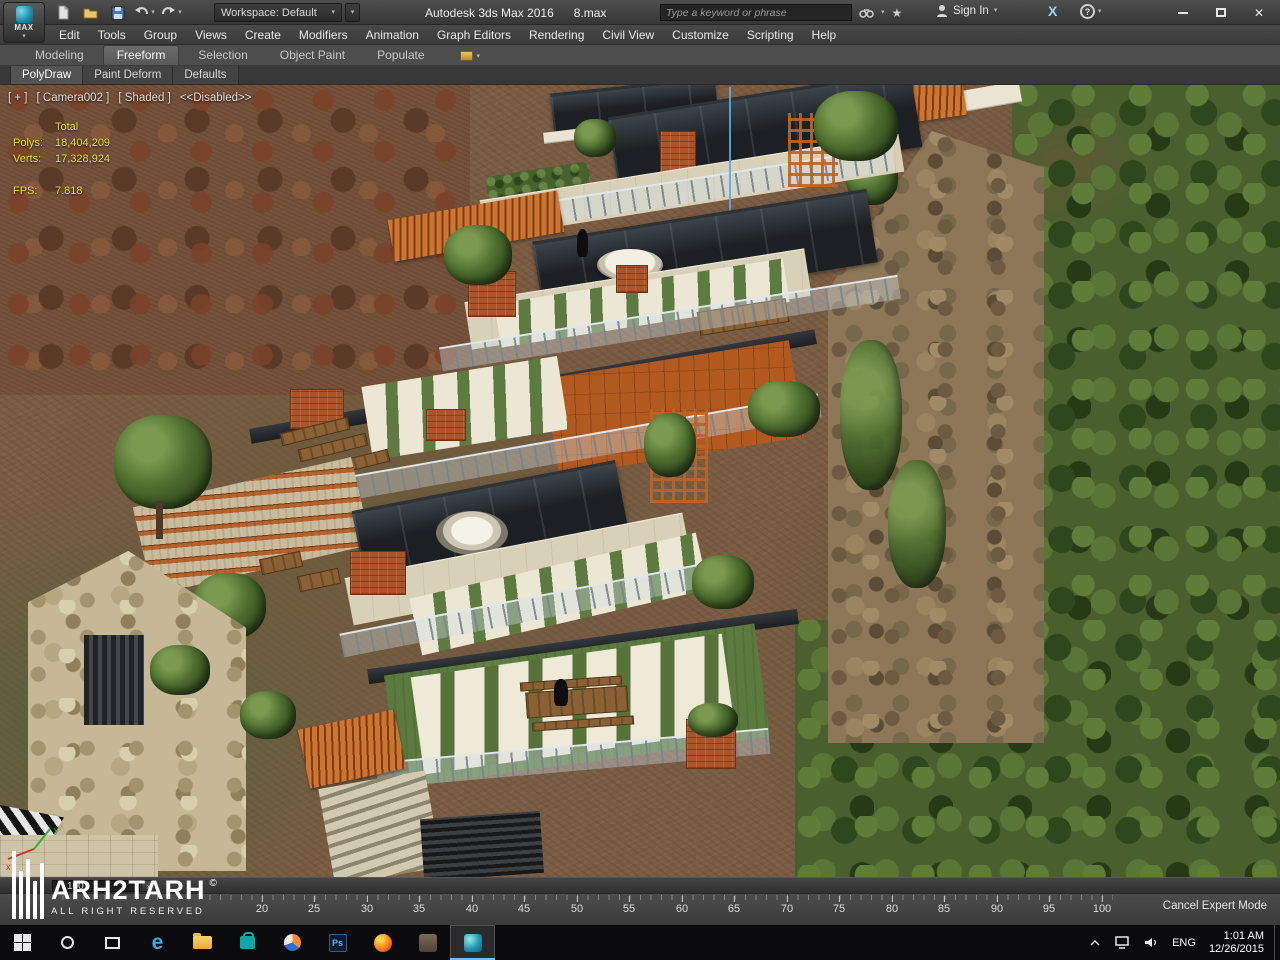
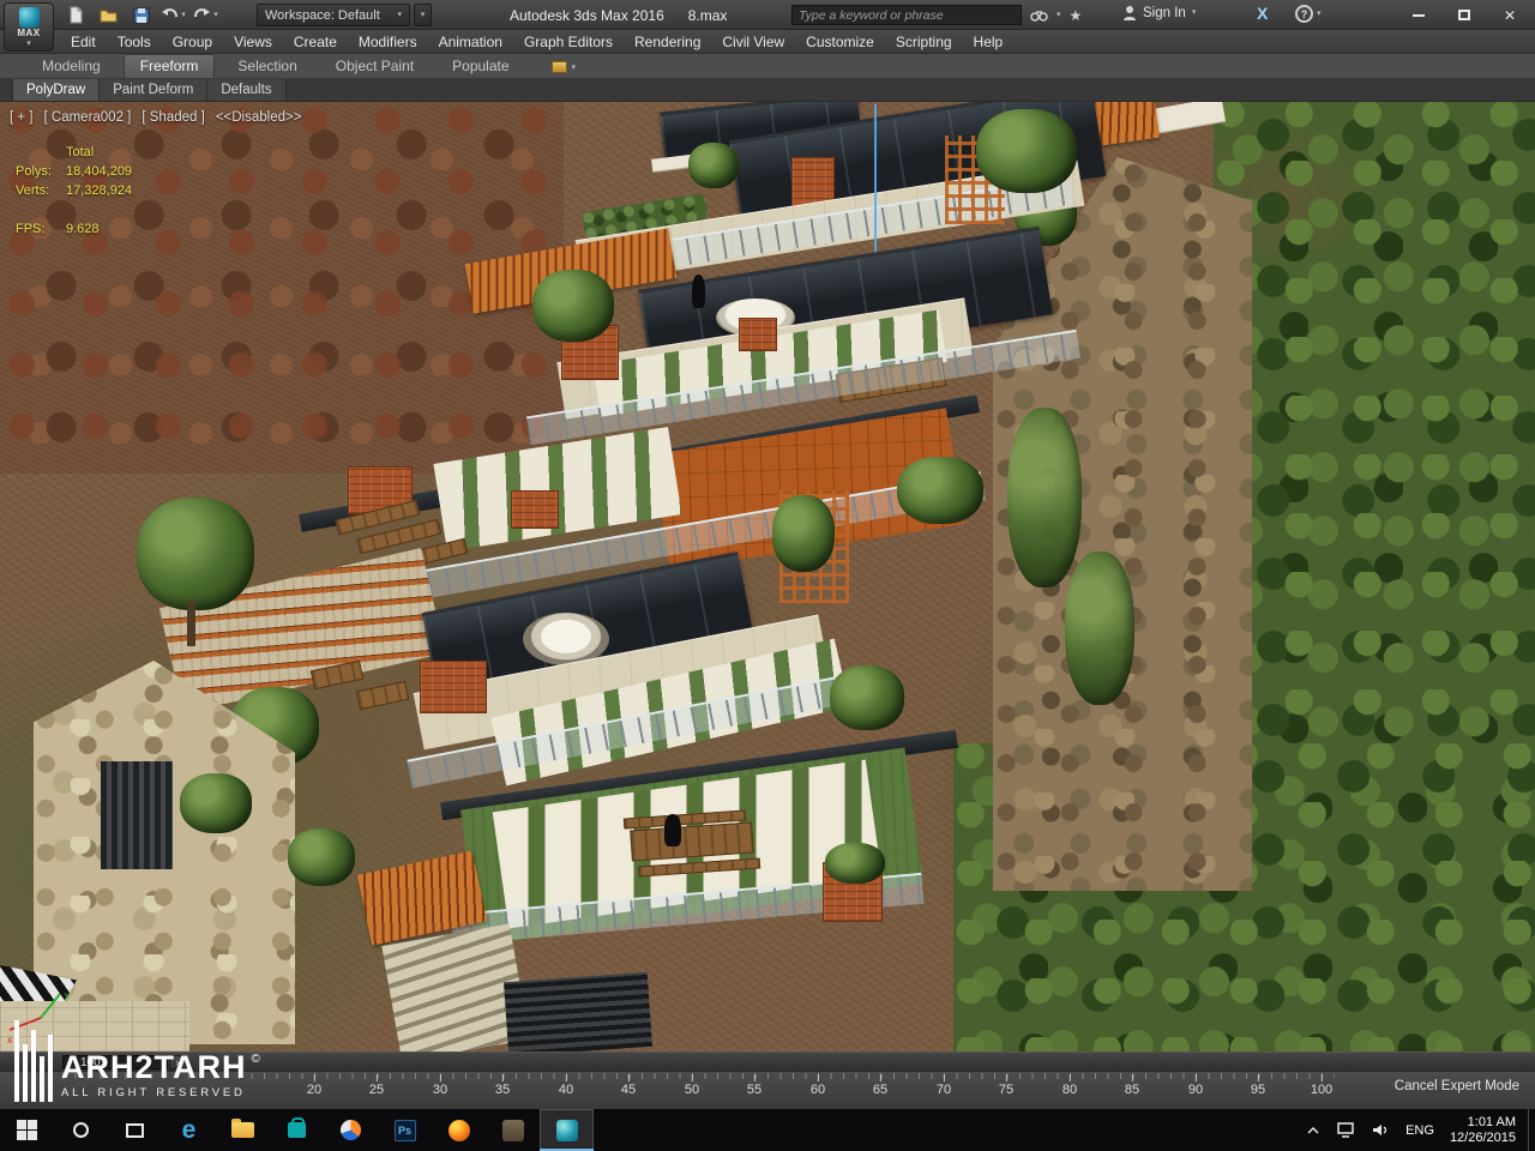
  Workspace: Default
  Autodesk 3ds Max 2016
  8.max
  Type a keyword or phrase
  ★
  Sign In
  X
  ?
  ✕
  MAX
  Edit
  Tools
  Group
  Views
  Create
  Modifiers
  Animation
  Graph Editors
  Rendering
  Civil View
  Customize
  Scripting
  Help
  Modeling
  Freeform
  Selection
  Object Paint
  Populate
  PolyDraw
  Paint Deform
  Defaults
  [ + ]
  [ Camera002 ]
  [ Shaded ]
  <<Disabled>>
  Total
  Polys:
  18,404,209
  Verts:
  17,328,924
  FPS:
- 7.818
+ 9.628
  x
  y
  100
  ›
  20
  25
  30
  35
  40
  45
  50
  55
  60
  65
  70
  75
  80
  85
  90
  95
  100
  Cancel Expert Mode
  ARH2TARH
  ©
  ALL RIGHT RESERVED
  e
  Ps
  ENG
  1:01 AM
  12/26/2015
